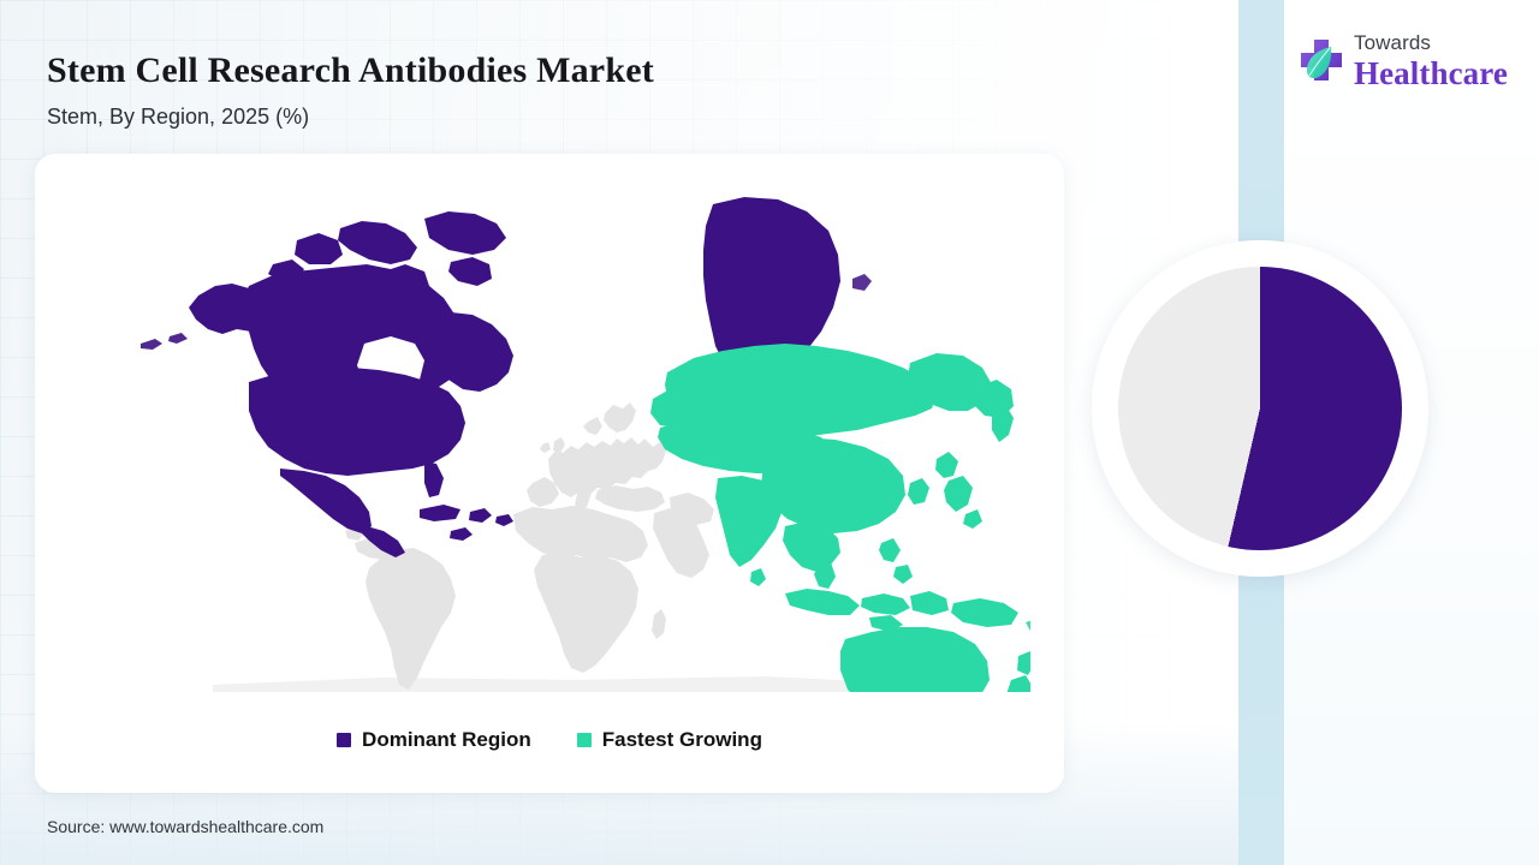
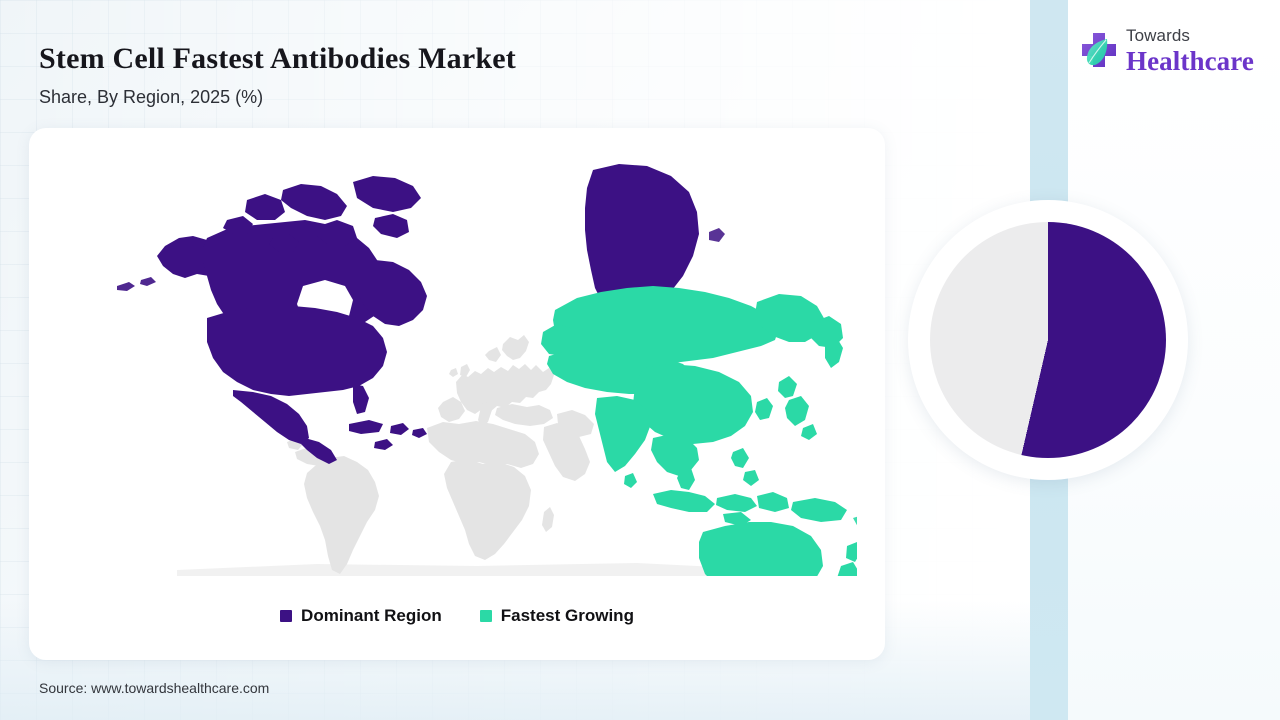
- Stem Cell Research Antibodies Market
+ Stem Cell Fastest Antibodies Market
- Stem, By Region, 2025 (%)
+ Share, By Region, 2025 (%)
  Towards
  Healthcare
  Dominant Region
  Fastest Growing
  Source: www.towardshealthcare.com
